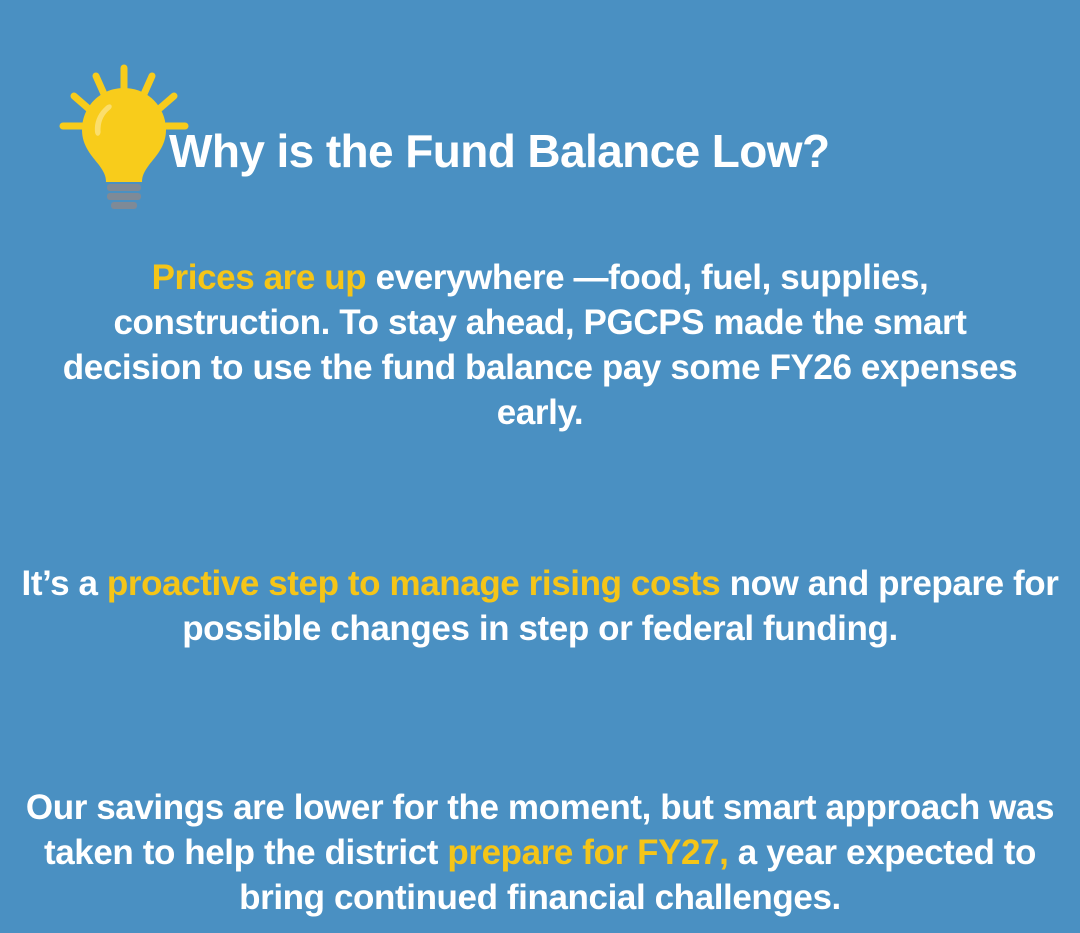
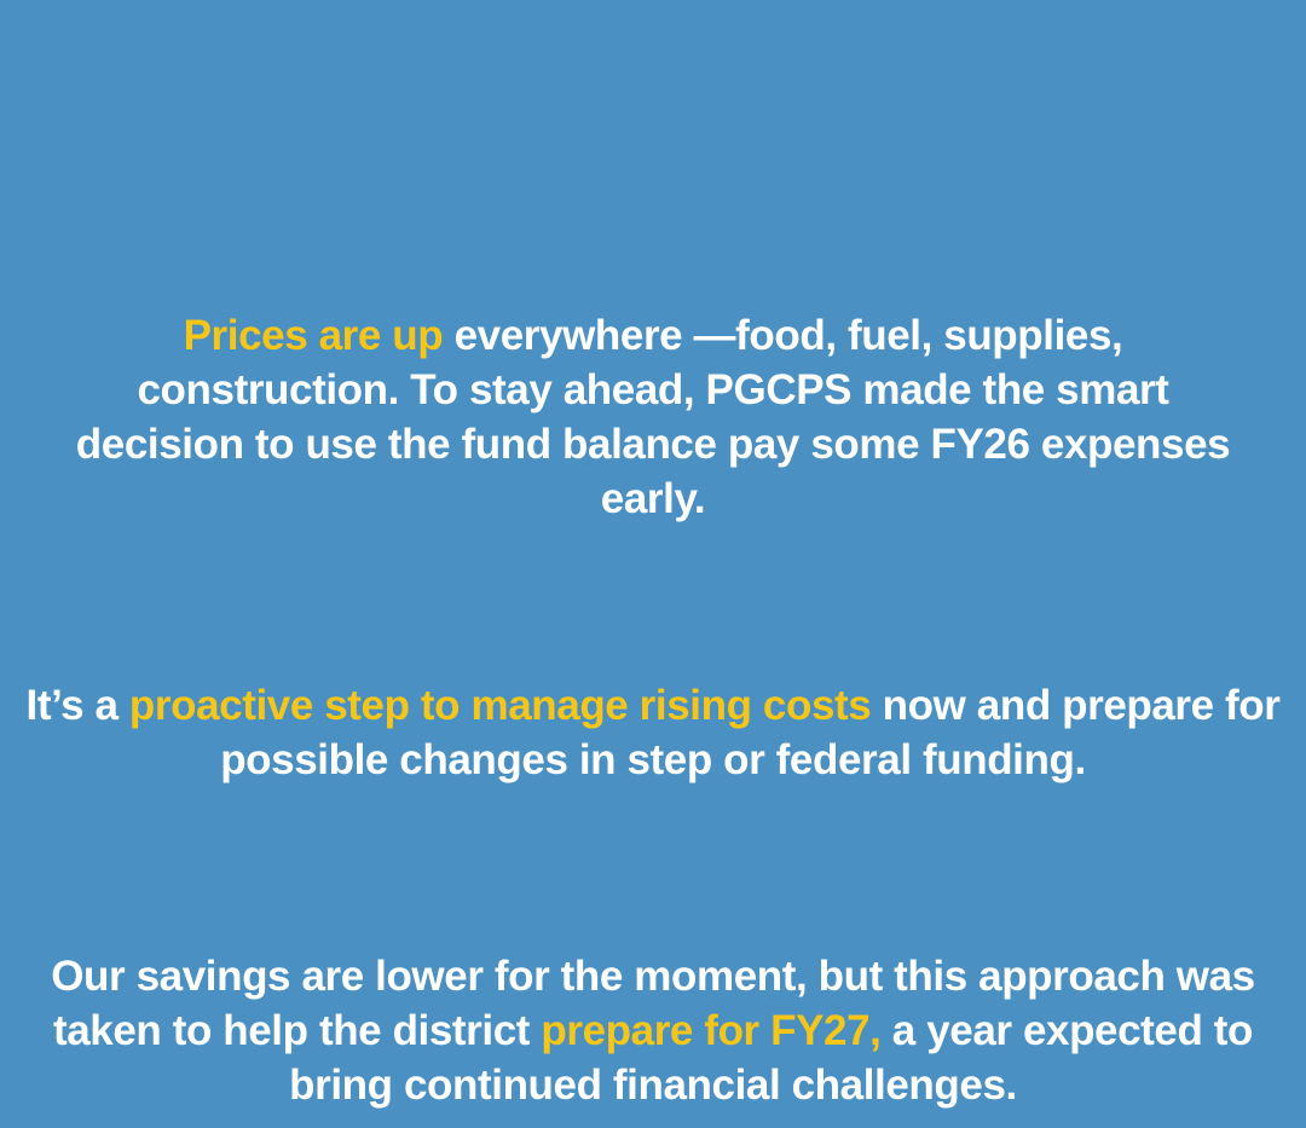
- Why is the Fund Balance Low?
  Prices are up everywhere —food, fuel, supplies, construction. To stay ahead, PGCPS made the smart decision to use the fund balance pay some FY26 expenses early.
  It’s a proactive step to manage rising costs now and prepare for possible changes in step or federal funding.
- Our savings are lower for the moment, but smart approach was taken to help the district prepare for FY27, a year expected to bring continued financial challenges.
+ Our savings are lower for the moment, but this approach was taken to help the district prepare for FY27, a year expected to bring continued financial challenges.
